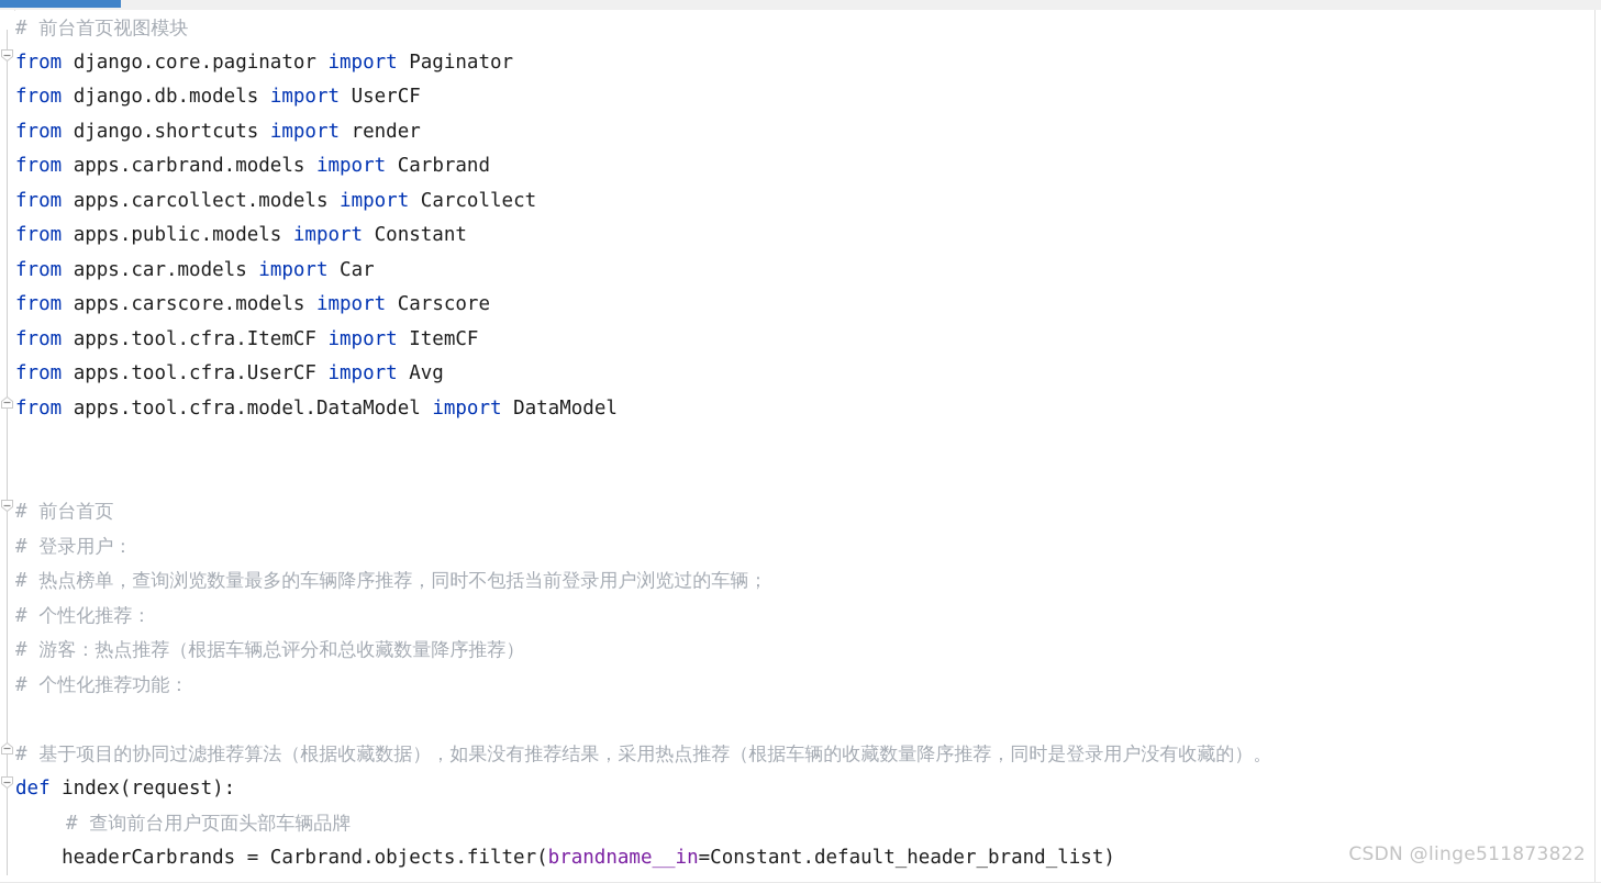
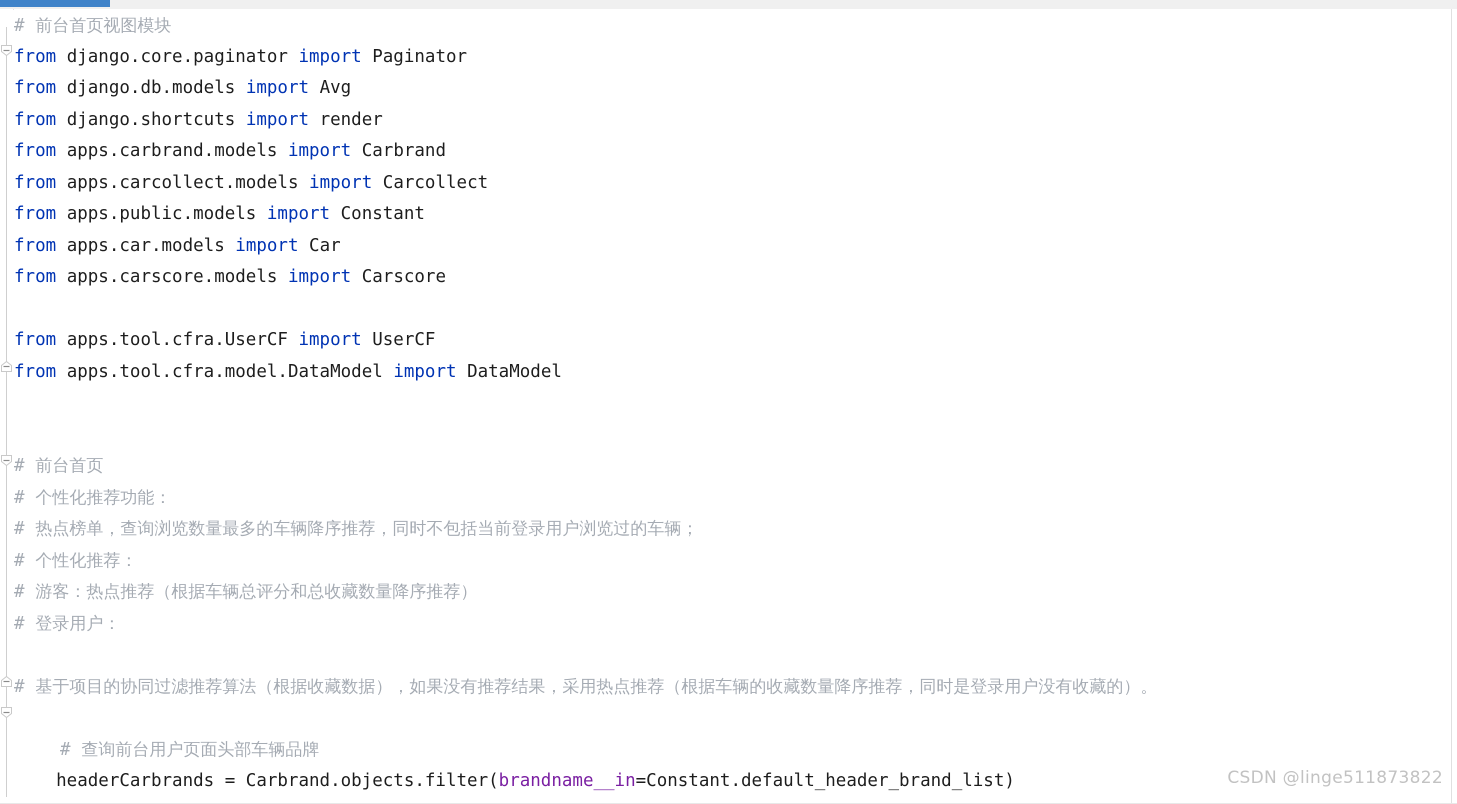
  # 前台首页视图模块
  from django.core.paginator import Paginator
- from django.db.models import UserCF
+ from django.db.models import Avg
  from django.shortcuts import render
  from apps.carbrand.models import Carbrand
  from apps.carcollect.models import Carcollect
  from apps.public.models import Constant
  from apps.car.models import Car
  from apps.carscore.models import Carscore
- from apps.tool.cfra.ItemCF import ItemCF
- from apps.tool.cfra.UserCF import Avg
+ from apps.tool.cfra.UserCF import UserCF
  from apps.tool.cfra.model.DataModel import DataModel
  # 前台首页
- # 登录用户：
+ # 个性化推荐功能：
  # 热点榜单，查询浏览数量最多的车辆降序推荐，同时不包括当前登录用户浏览过的车辆；
  # 个性化推荐：
  # 游客：热点推荐（根据车辆总评分和总收藏数量降序推荐）
- # 个性化推荐功能：
+ # 登录用户：
  # 基于项目的协同过滤推荐算法（根据收藏数据），如果没有推荐结果，采用热点推荐（根据车辆的收藏数量降序推荐，同时是登录用户没有收藏的）。
- def index(request):
  # 查询前台用户页面头部车辆品牌
  headerCarbrands = Carbrand.objects.filter(brandname__in=Constant.default_header_brand_list)
  CSDN @linge511873822
